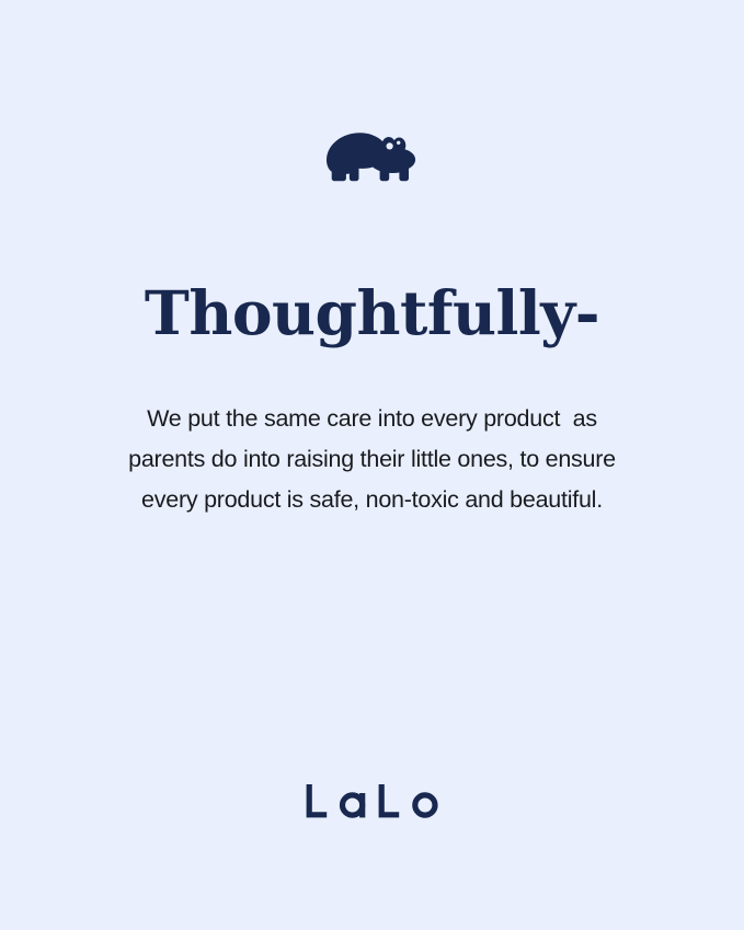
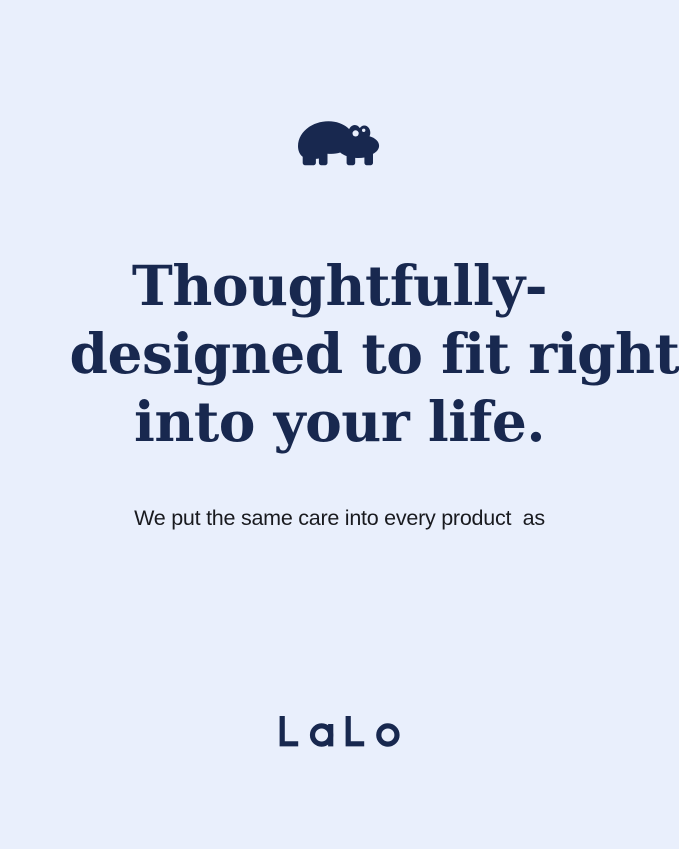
  Thoughtfully-
+ designed to fit right
+ into your life.
  We put the same care into every product as
- parents do into raising their little ones, to ensure
- every product is safe, non-toxic and beautiful.
